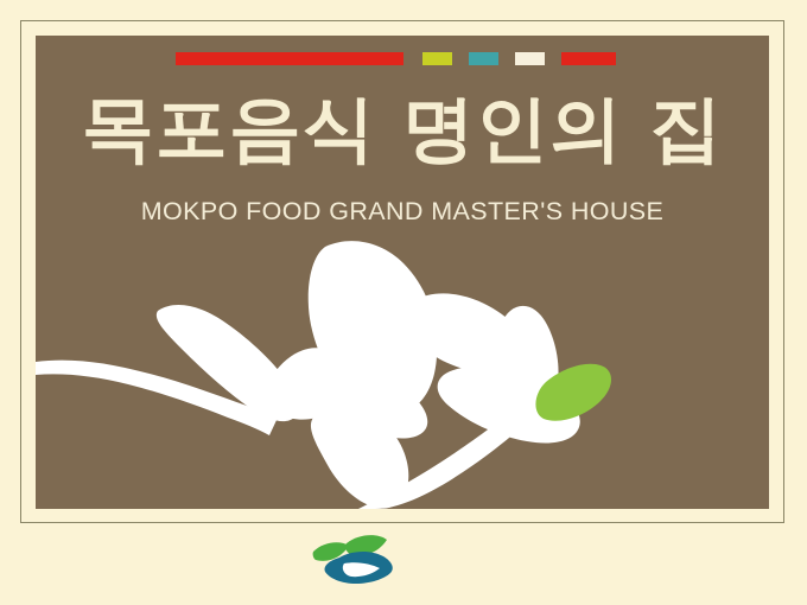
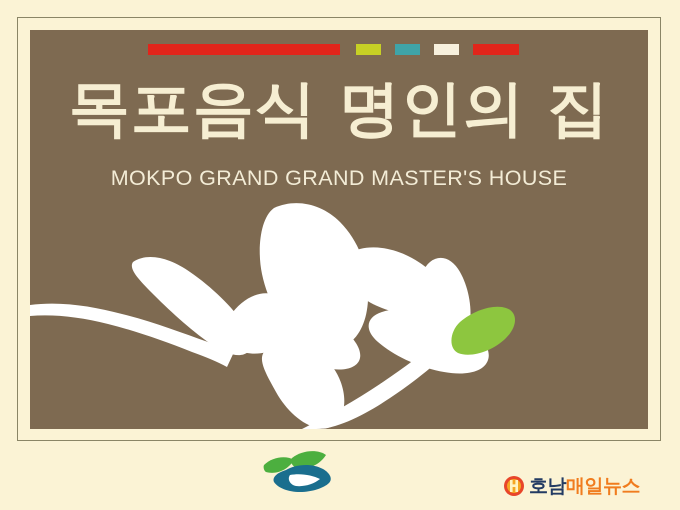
  목포음식 명인의 집
- MOKPO FOOD GRAND MASTER'S HOUSE
+ MOKPO GRAND GRAND MASTER'S HOUSE
+ 호남
+ 매일뉴스
